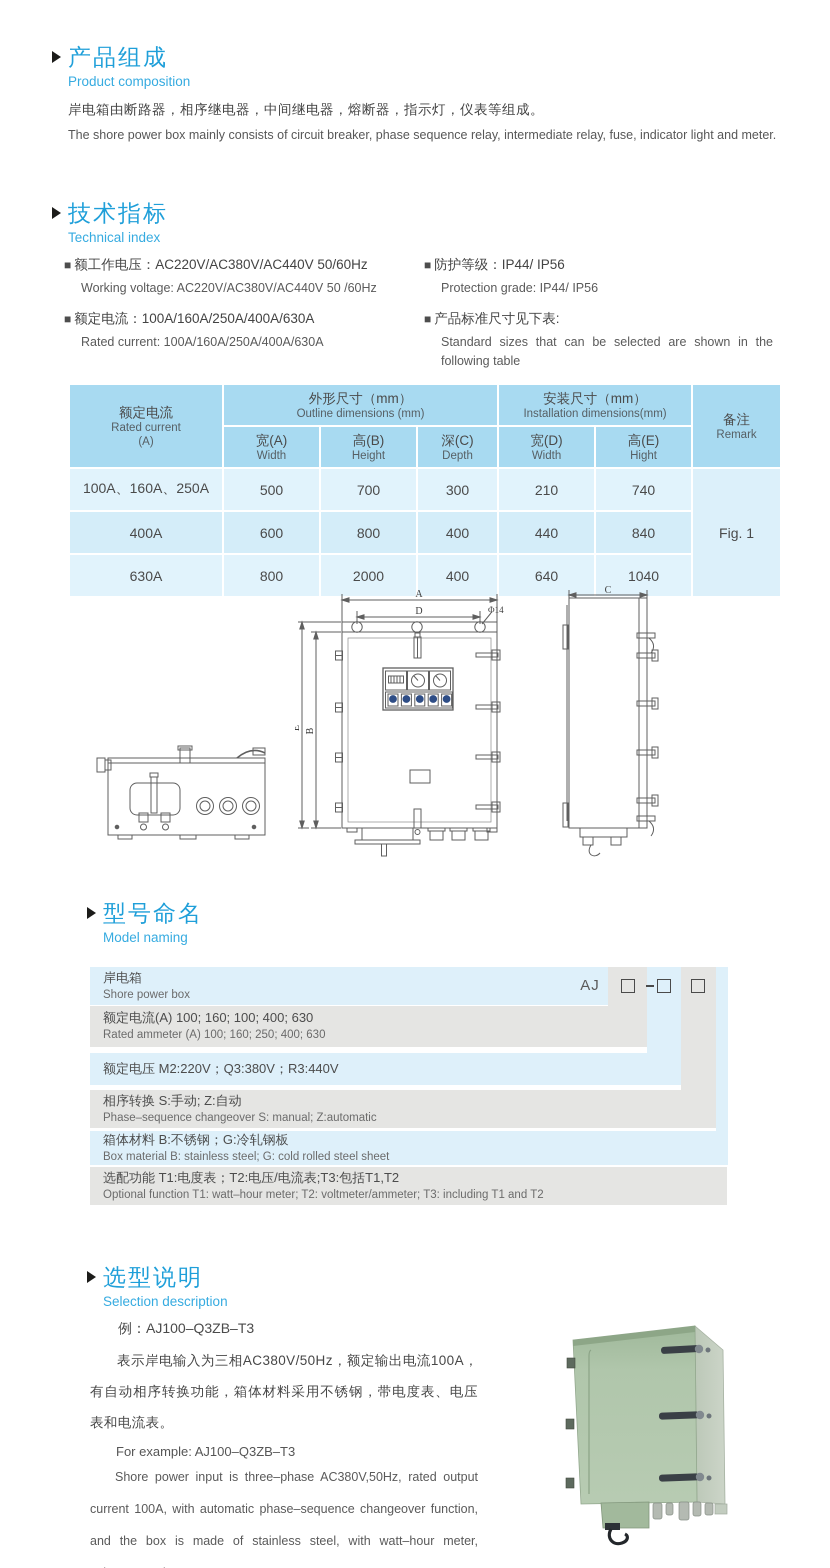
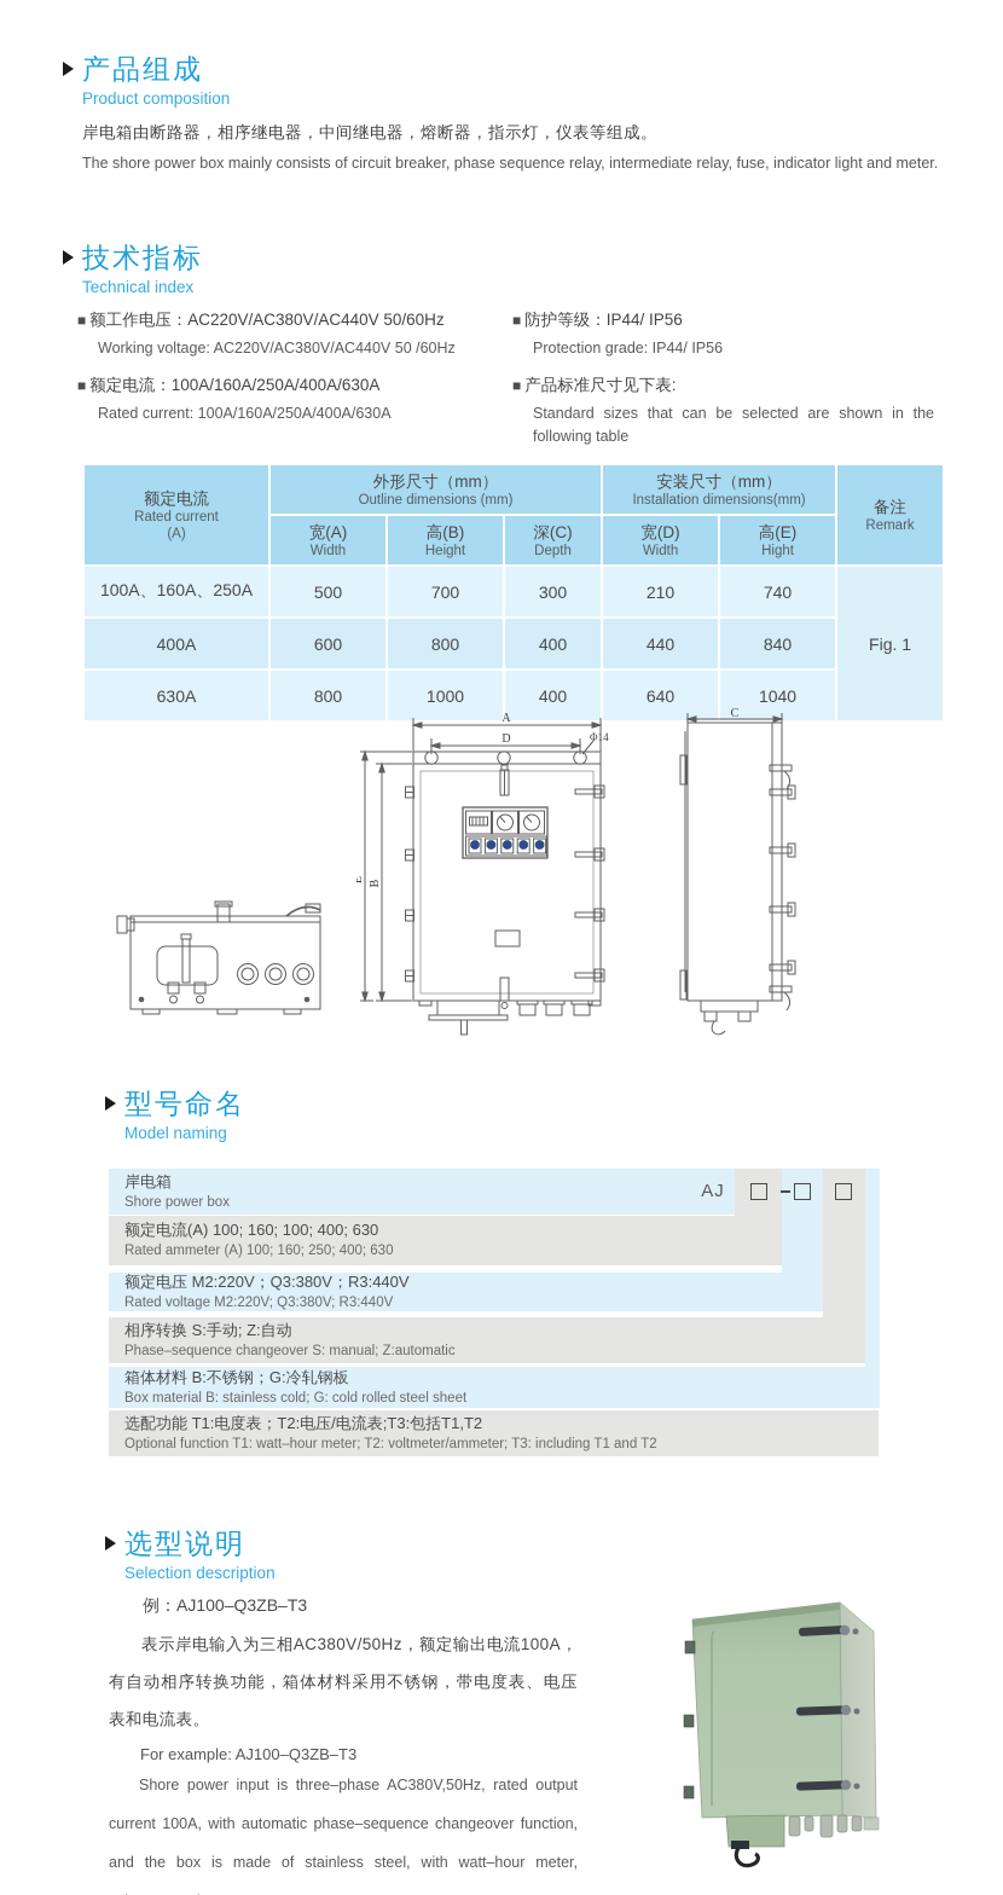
  产品组成
  Product composition
  岸电箱由断路器，相序继电器，中间继电器，熔断器，指示灯，仪表等组成。
  The shore power box mainly consists of circuit breaker, phase sequence relay, intermediate relay, fuse, indicator light and meter.
  技术指标
  Technical index
  ■ 额工作电压：AC220V/AC380V/AC440V 50/60Hz
  Working voltage: AC220V/AC380V/AC440V 50 /60Hz
  ■ 额定电流：100A/160A/250A/400A/630A
  Rated current: 100A/160A/250A/400A/630A
  ■ 防护等级：IP44/ IP56
  Protection grade: IP44/ IP56
  ■ 产品标准尺寸见下表:
  Standard sizes that can be selected are shown in the following table
  额定电流 Rated current (A)	外形尺寸（mm） Outline dimensions (mm)	安装尺寸（mm） Installation dimensions(mm)	备注 Remark
  宽(A) Width	高(B) Height	深(C) Depth	宽(D) Width	高(E) Hight
  100A、160A、250A	500	700	300	210	740	Fig. 1
  400A	600	800	400	440	840
- 630A	800	2000	400	640	1040
+ 630A	800	1000	400	640	1040
  A
  D
  Φ14
  C
  型号命名
  Model naming
  岸电箱
  Shore power box
  额定电流(A) 100; 160; 100; 400; 630
  Rated ammeter (A) 100; 160; 250; 400; 630
  额定电压 M2:220V；Q3:380V；R3:440V
+ Rated voltage M2:220V; Q3:380V; R3:440V
  相序转换 S:手动; Z:自动
  Phase–sequence changeover S: manual; Z:automatic
  箱体材料 B:不锈钢；G:冷轧钢板
- Box material B: stainless steel; G: cold rolled steel sheet
+ Box material B: stainless cold; G: cold rolled steel sheet
  选配功能 T1:电度表；T2:电压/电流表;T3:包括T1,T2
  Optional function T1: watt–hour meter; T2: voltmeter/ammeter; T3: including T1 and T2
  AJ
  选型说明
  Selection description
  例：AJ100–Q3ZB–T3
  表示岸电输入为三相AC380V/50Hz，额定输出电流100A，有自动相序转换功能，箱体材料采用不锈钢，带电度表、电压表和电流表。
  For example: AJ100–Q3ZB–T3
  Shore power input is three–phase AC380V,50Hz, rated output current 100A, with automatic phase–sequence changeover function, and the box is made of stainless steel, with watt–hour meter,
